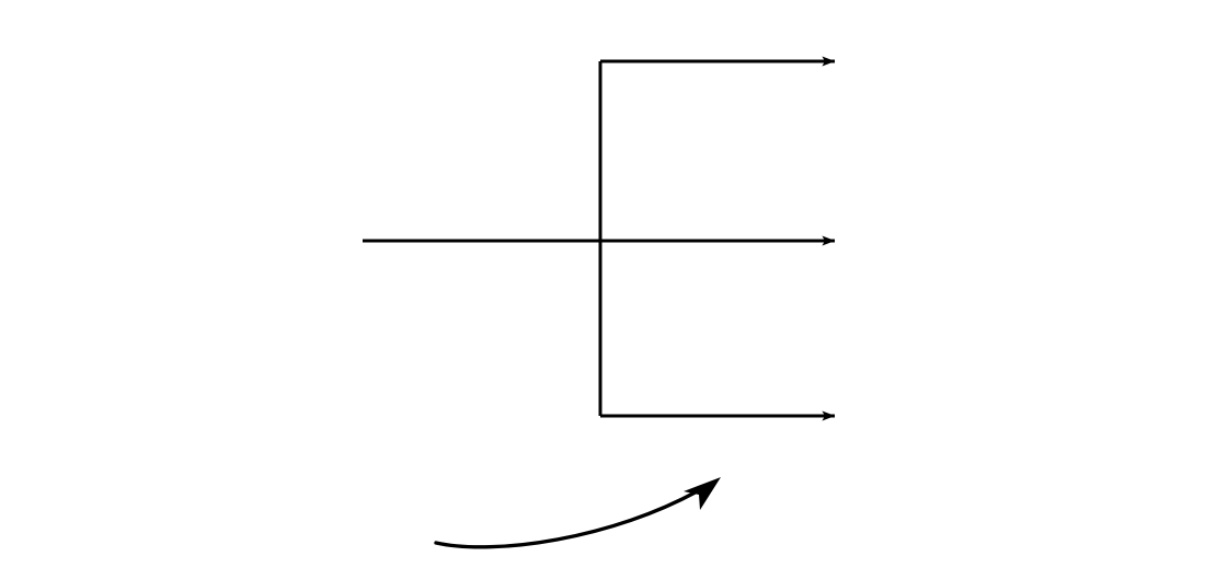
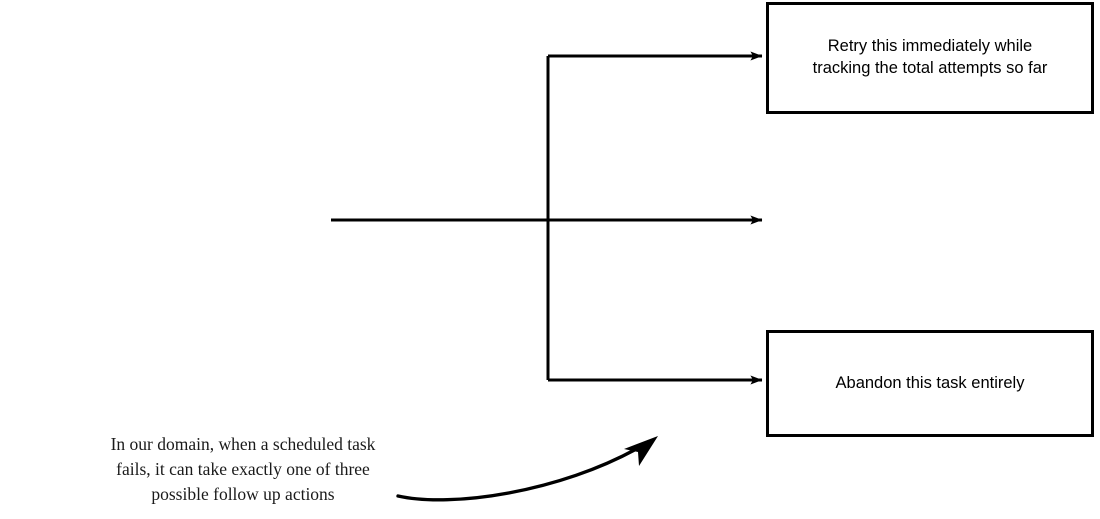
+ Retry this immediately while
+ tracking the total attempts so far
+ Abandon this task entirely
+ In our domain, when a scheduled task
+ fails, it can take exactly one of three
+ possible follow up actions
